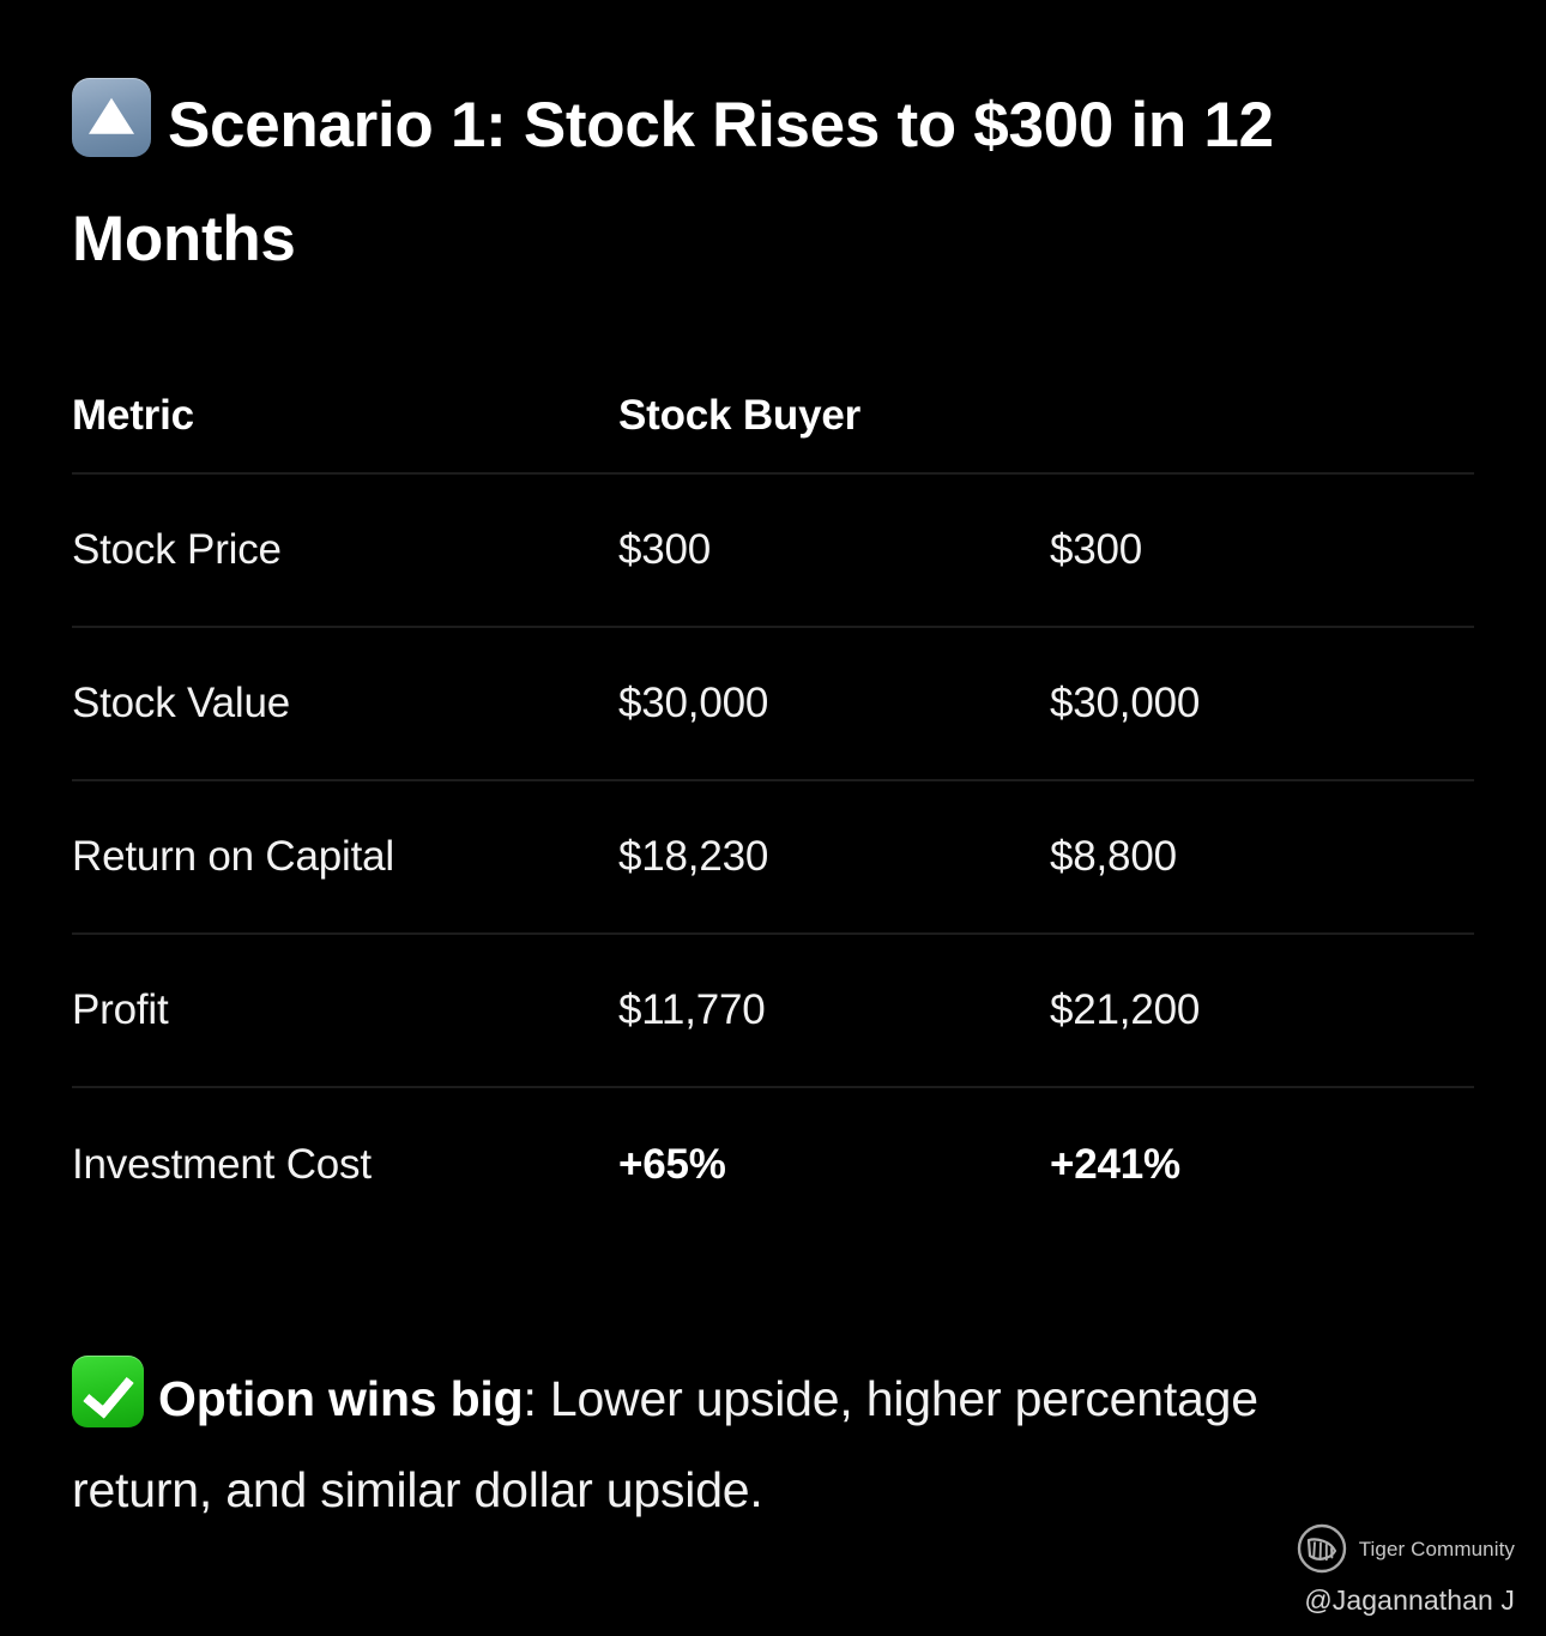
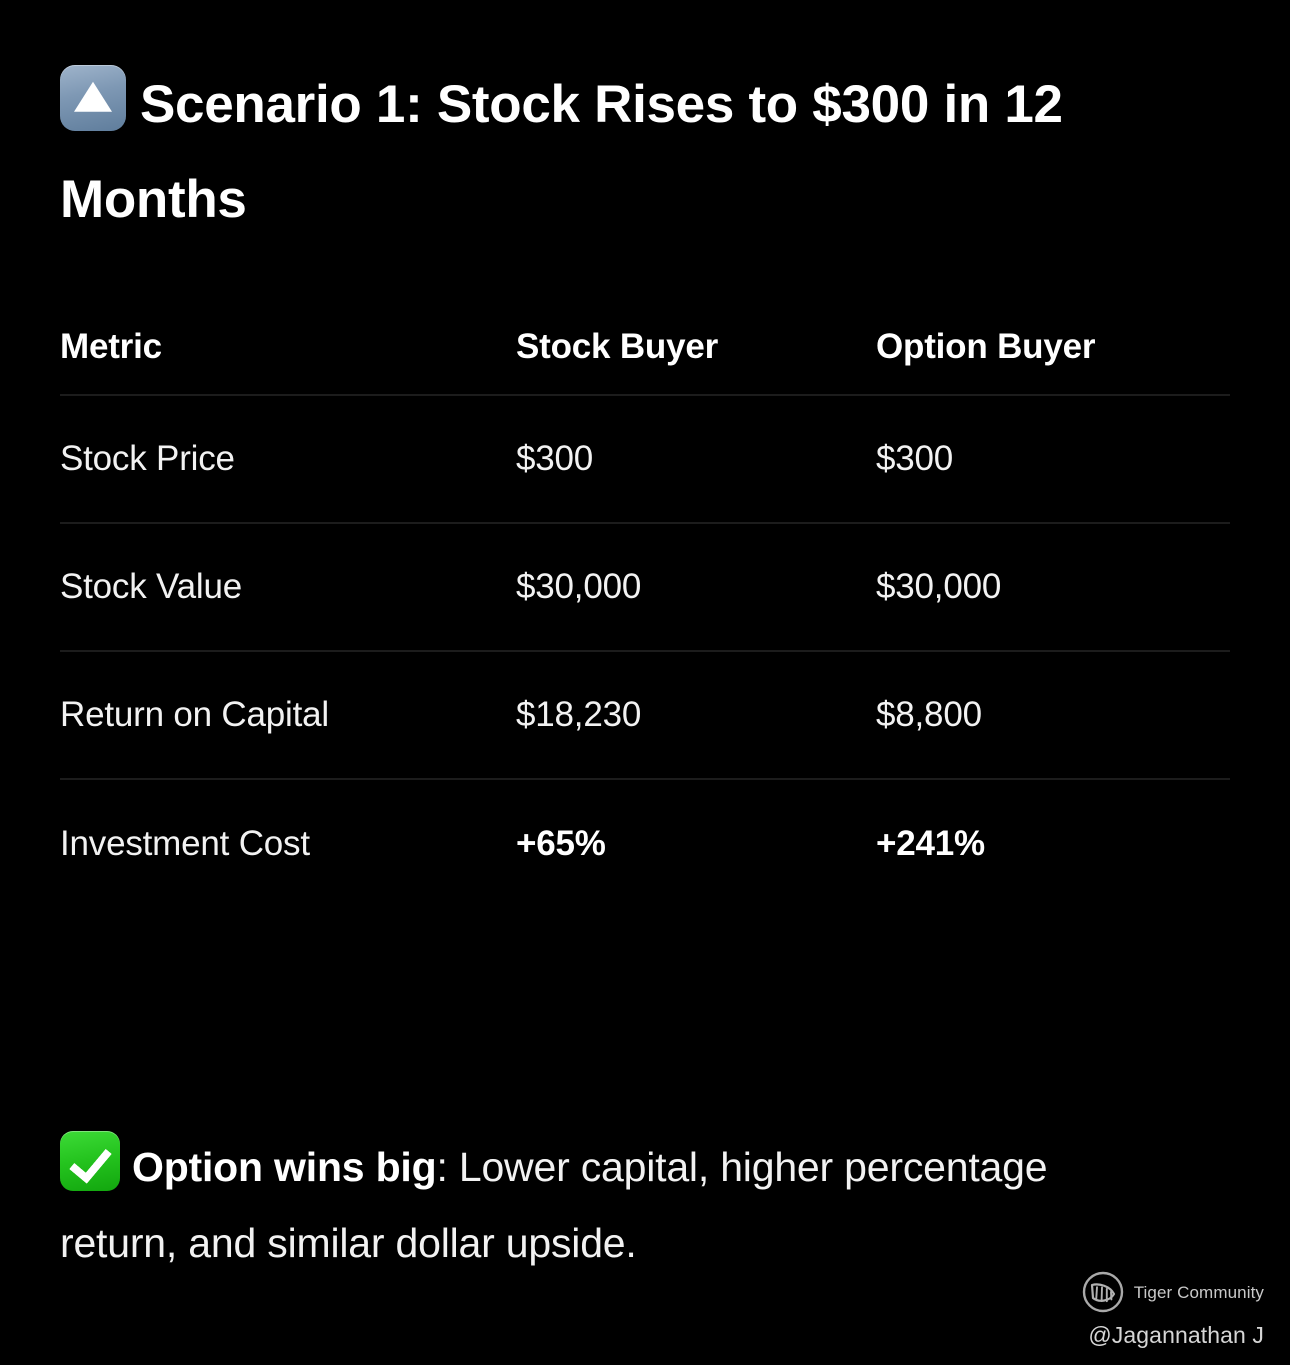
  Scenario 1: Stock Rises to $300 in 12 Months
  Metric
  Stock Buyer
+ Option Buyer
  Stock Price
  $300
  $300
  Stock Value
  $30,000
  $30,000
  Return on Capital
  $18,230
  $8,800
- Profit
- $11,770
- $21,200
  Investment Cost
  +65%
  +241%
- Option wins big: Lower upside, higher percentage return, and similar dollar upside.
+ Option wins big: Lower capital, higher percentage return, and similar dollar upside.
  Tiger Community
  @Jagannathan J
